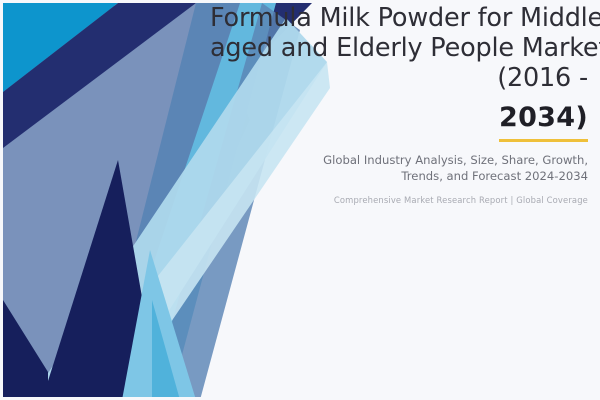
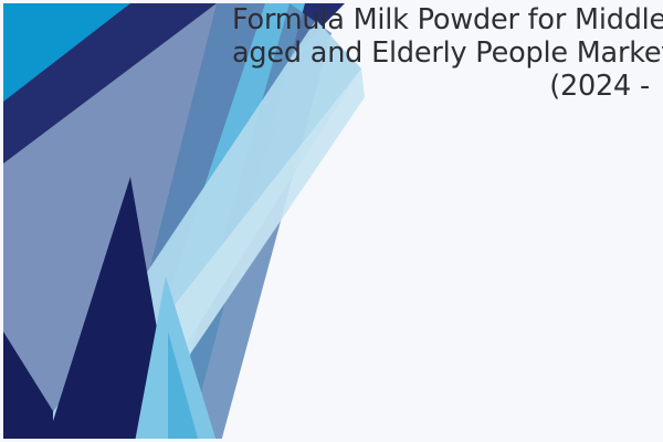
  Formula Milk Powder for Middle
  aged and Elderly People Marke
- (2016 -
+ (2024 -
- 2034)
- Global Industry Analysis, Size, Share, Growth,
- Trends, and Forecast 2024-2034
- Comprehensive Market Research Report | Global Coverage
